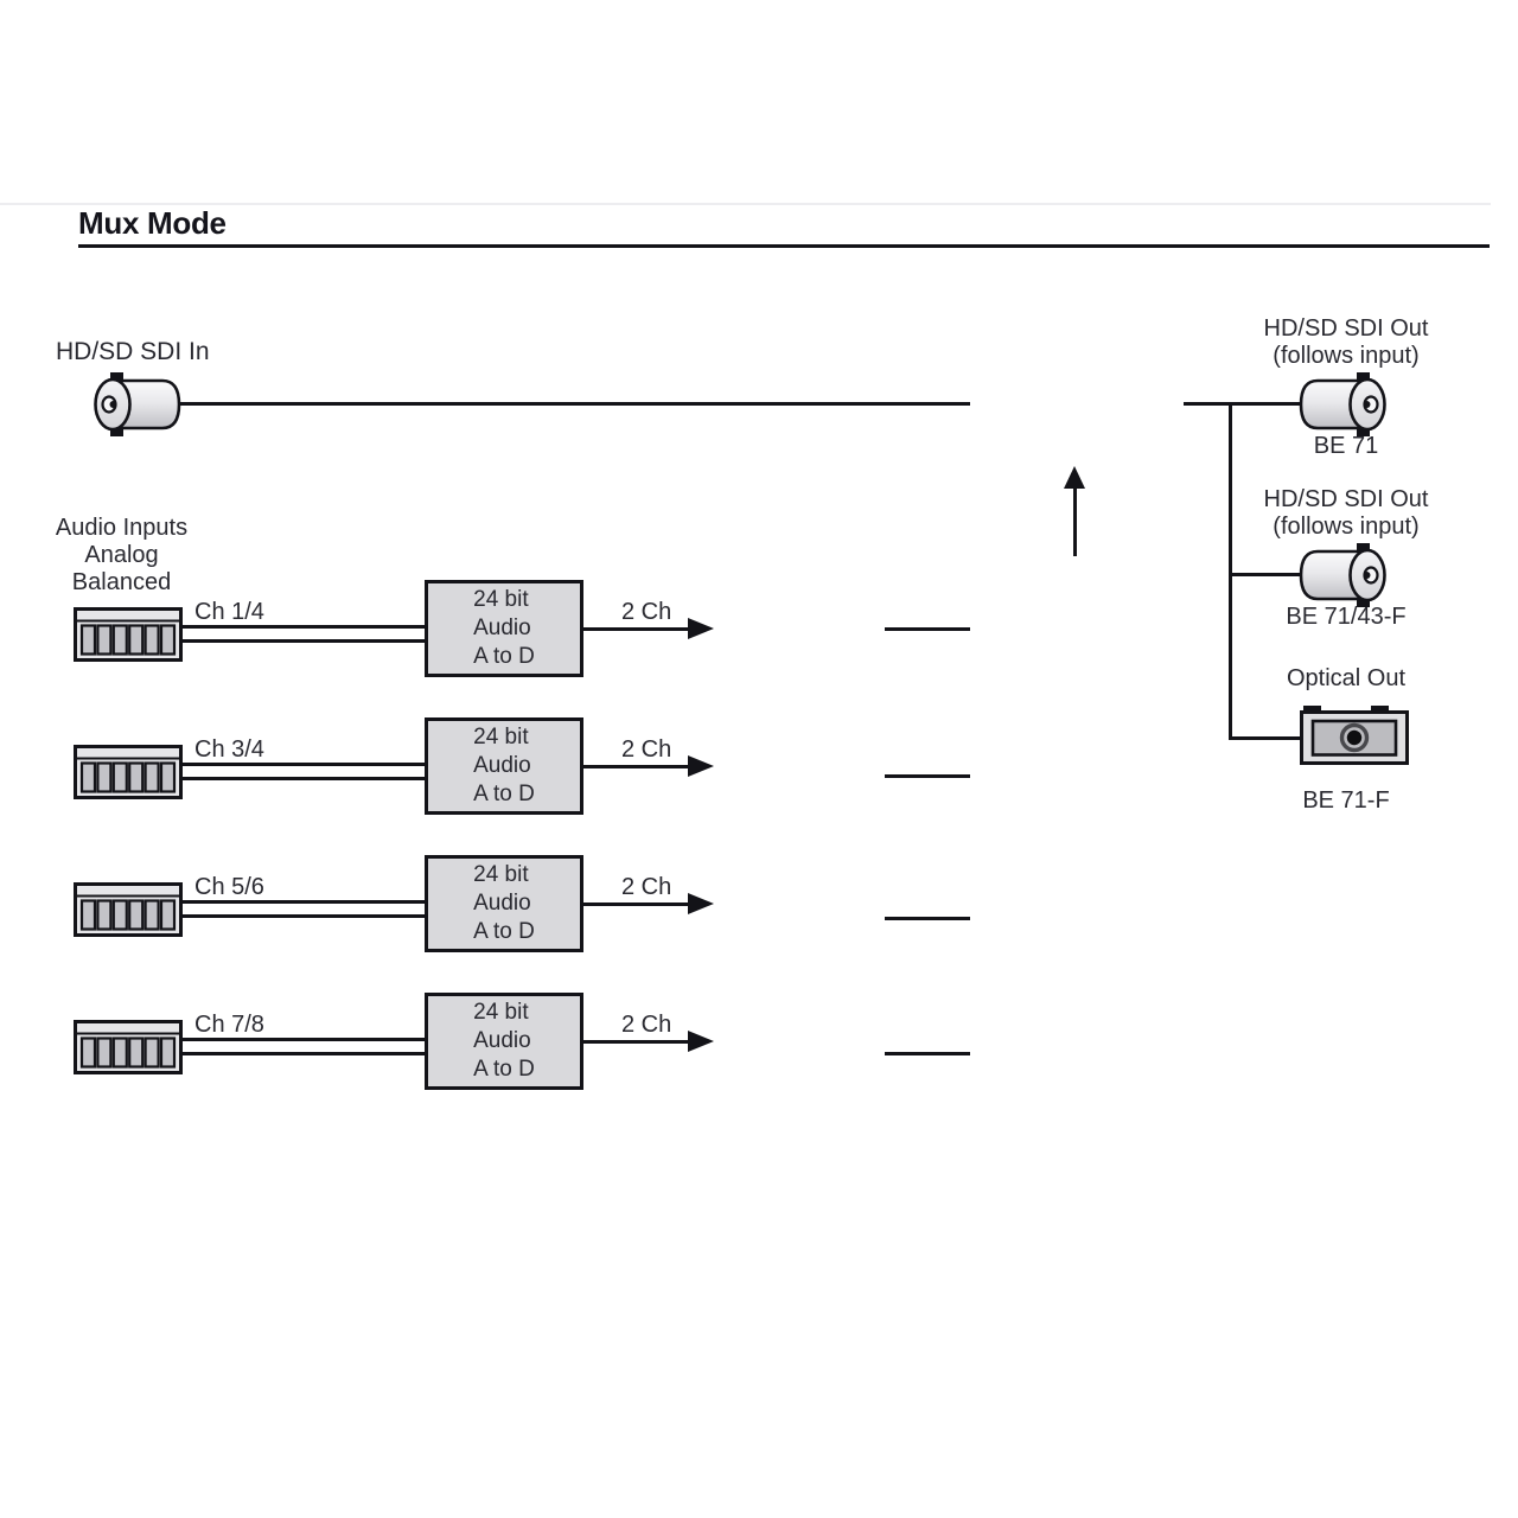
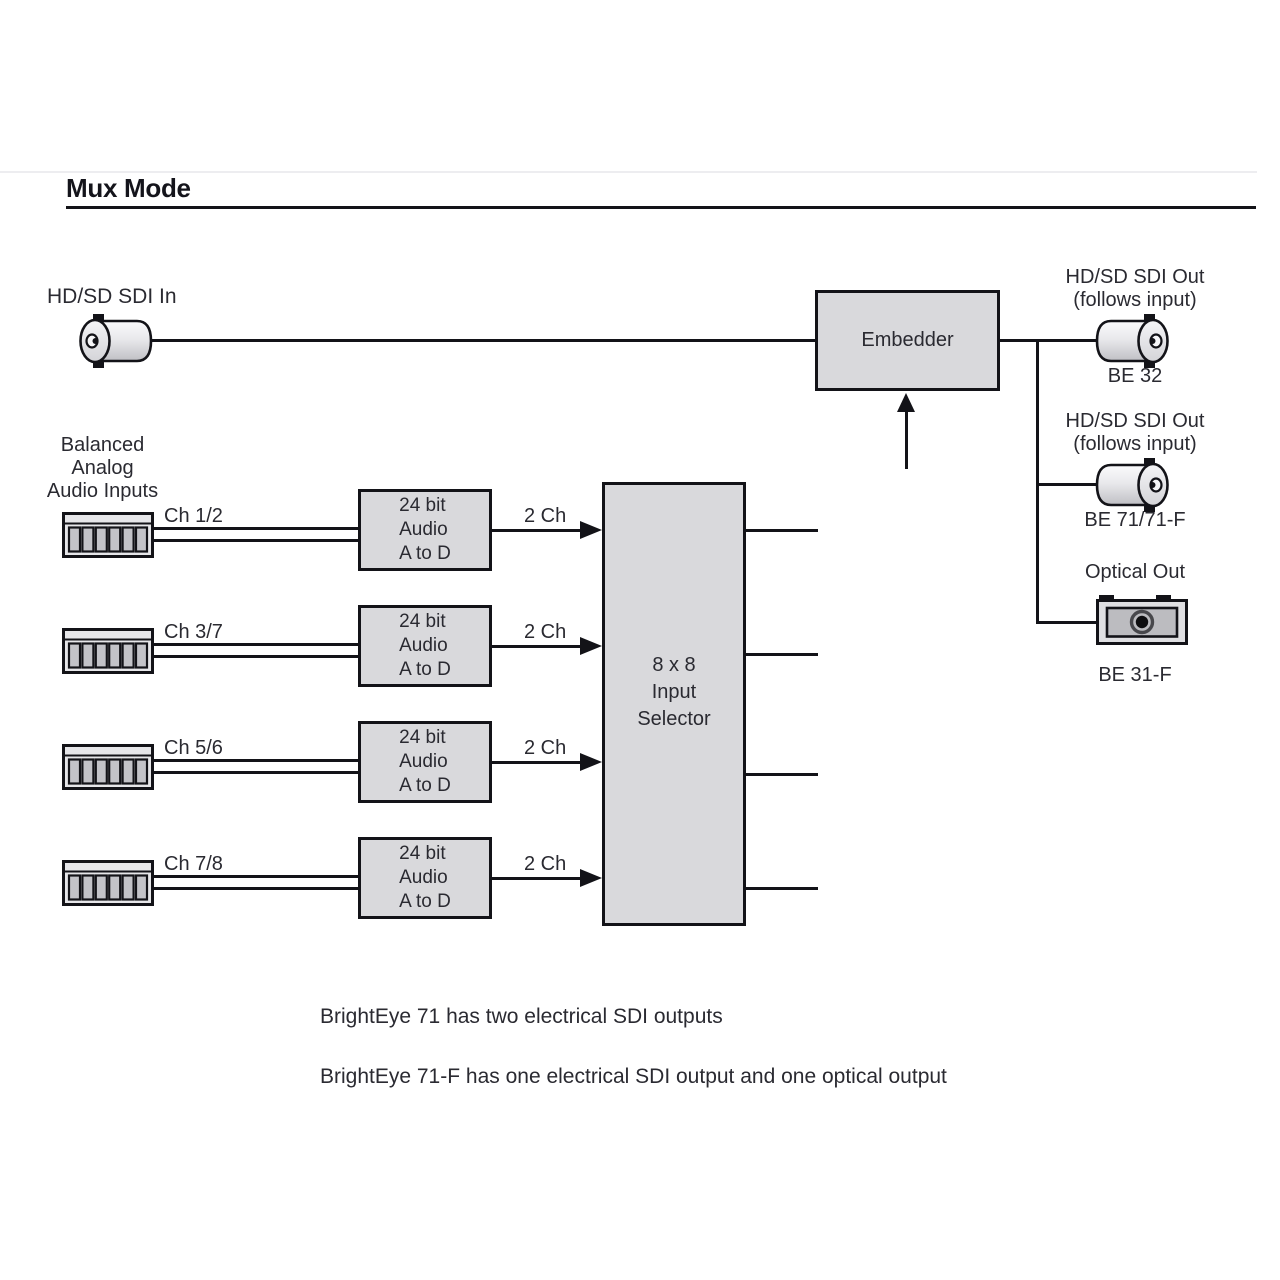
  Mux Mode
  HD/SD SDI In
+ Embedder
  HD/SD SDI Out
  (follows input)
- BE 71
+ BE 32
  HD/SD SDI Out
  (follows input)
- BE 71/43-F
+ BE 71/71-F
  Optical Out
- BE 71-F
+ BE 31-F
- Audio Inputs
+ Balanced
  Analog
- Balanced
+ Audio Inputs
- Ch 1/4
+ Ch 1/2
  24 bit
  Audio
  A to D
  2 Ch
- Ch 3/4
+ Ch 3/7
  24 bit
  Audio
  A to D
  2 Ch
  Ch 5/6
  24 bit
  Audio
  A to D
  2 Ch
  Ch 7/8
  24 bit
  Audio
  A to D
  2 Ch
+ 8 x 8
+ Input
+ Selector
+ BrightEye 71 has two electrical SDI outputs
+ BrightEye 71-F has one electrical SDI output and one optical output
